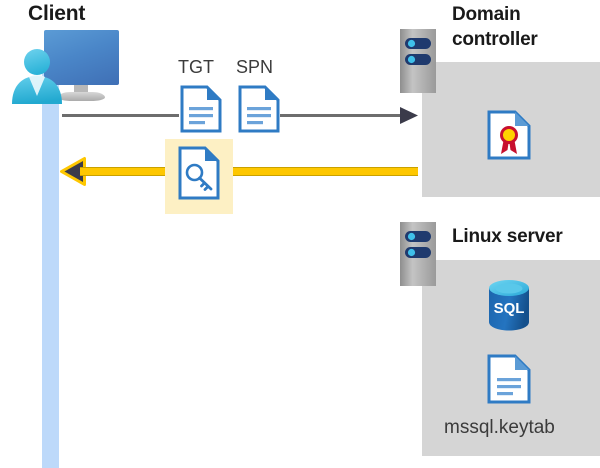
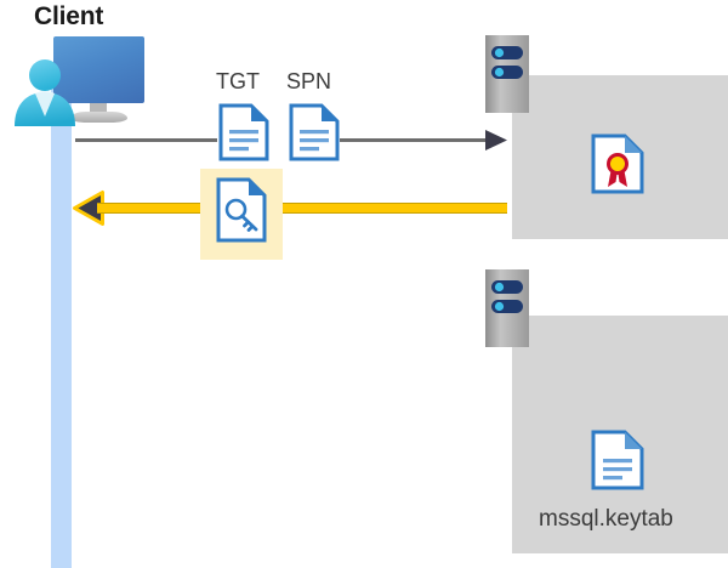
  Client
  TGT
  SPN
- Domain controller
- Linux server
- SQL
  mssql.keytab
